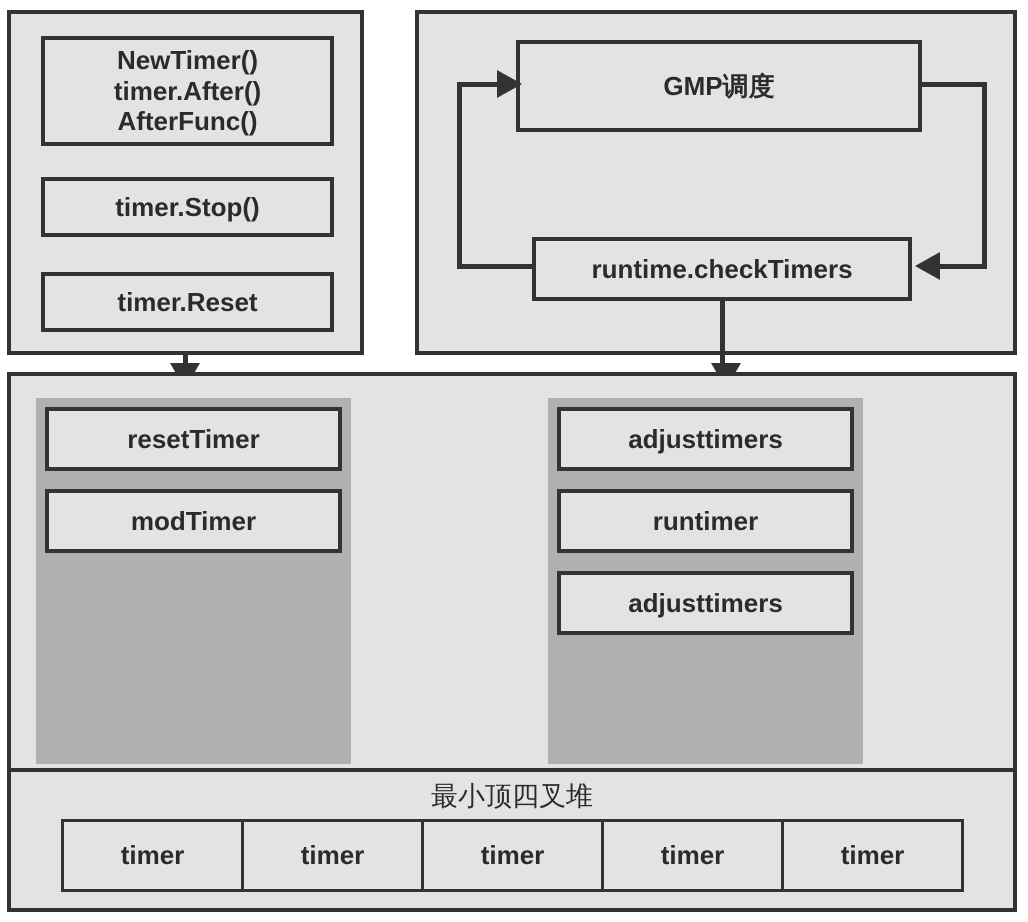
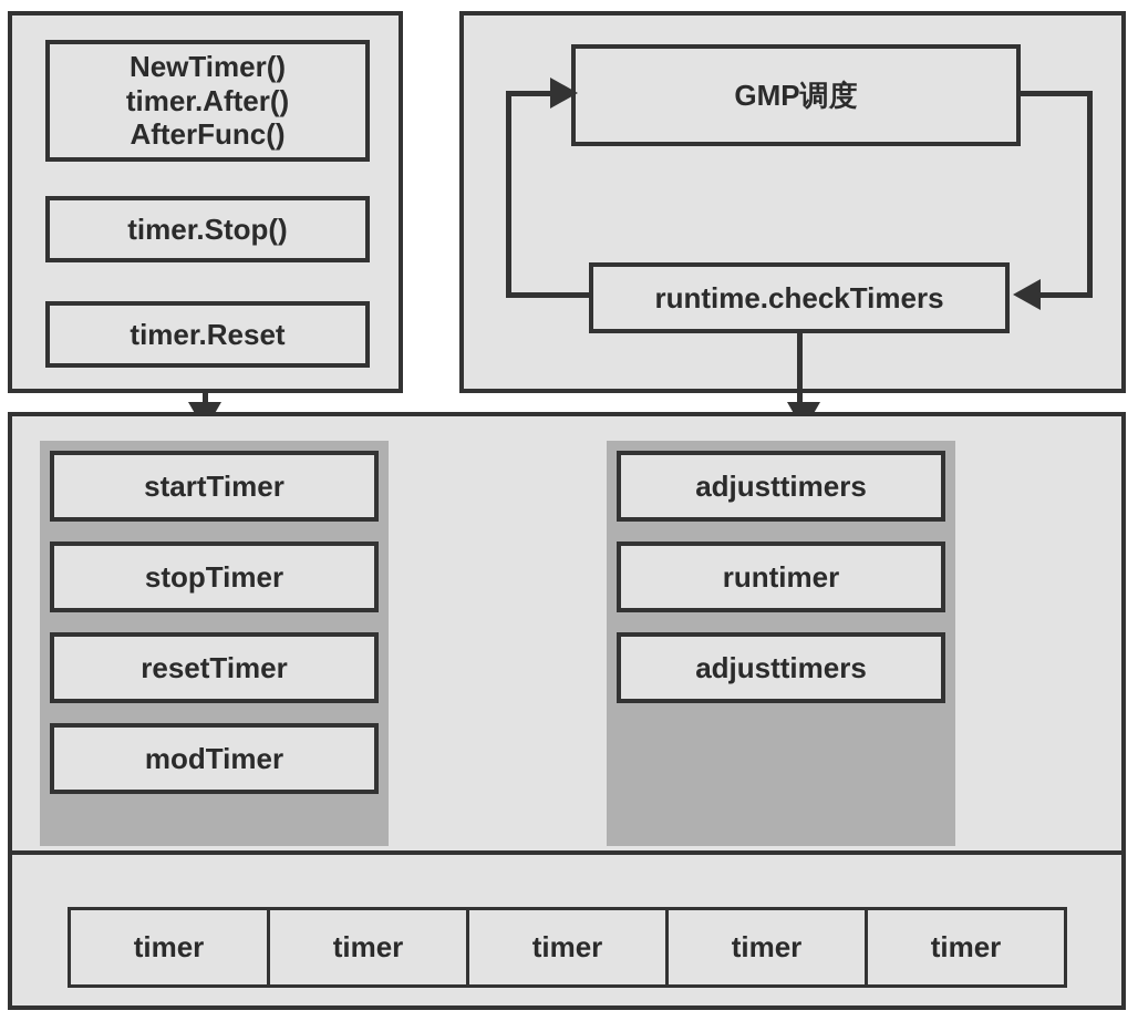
  NewTimer()
  timer.After()
  AfterFunc()
  timer.Stop()
  timer.Reset
  GMP调度
  runtime.checkTimers
+ startTimer
+ stopTimer
  resetTimer
  modTimer
  adjusttimers
  runtimer
  adjusttimers
- 最小顶四叉堆
  timer
  timer
  timer
  timer
  timer
